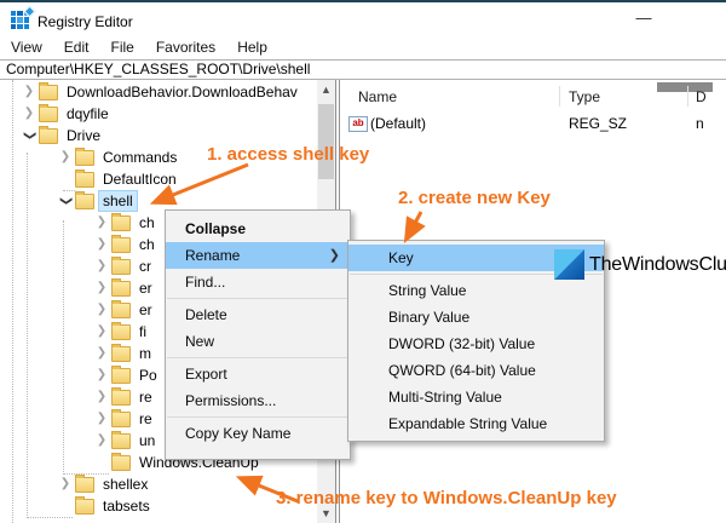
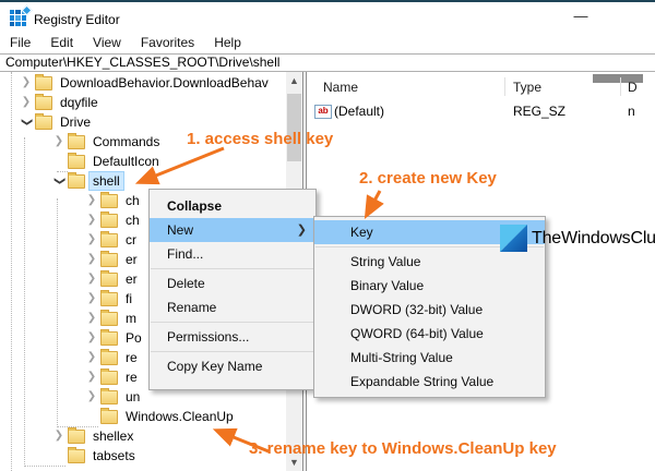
  Registry Editor
  —
- View
+ File
  Edit
- File
+ View
  Favorites
  Help
  Computer\HKEY_CLASSES_ROOT\Drive\shell
  ❯
  DownloadBehavior.DownloadBehav
  ❯
  dqyfile
  Drive
  ❯
  Commands
  DefaultIcon
  shell
  ❯
  ch
  ❯
  ch
  ❯
  cr
  ❯
  er
  ❯
  er
  ❯
  fi
  ❯
  m
  ❯
  Po
  ❯
  re
  ❯
  re
  ❯
  un
  Windows.CleanUp
  ❯
  shellex
  tabsets
  ▲
  ▼
  Name
  Type
  D
  ab
  (Default)
  REG_SZ
  n
  Collapse
- Rename
+ New
  ❯
  Find...
  Delete
- New
+ Rename
- Export
  Permissions...
  Copy Key Name
  Key
  String Value
  Binary Value
  DWORD (32-bit) Value
  QWORD (64-bit) Value
  Multi-String Value
  Expandable String Value
  1. access shell key
  2. create new Key
  3. rename key to Windows.CleanUp key
  TheWindowsClu
